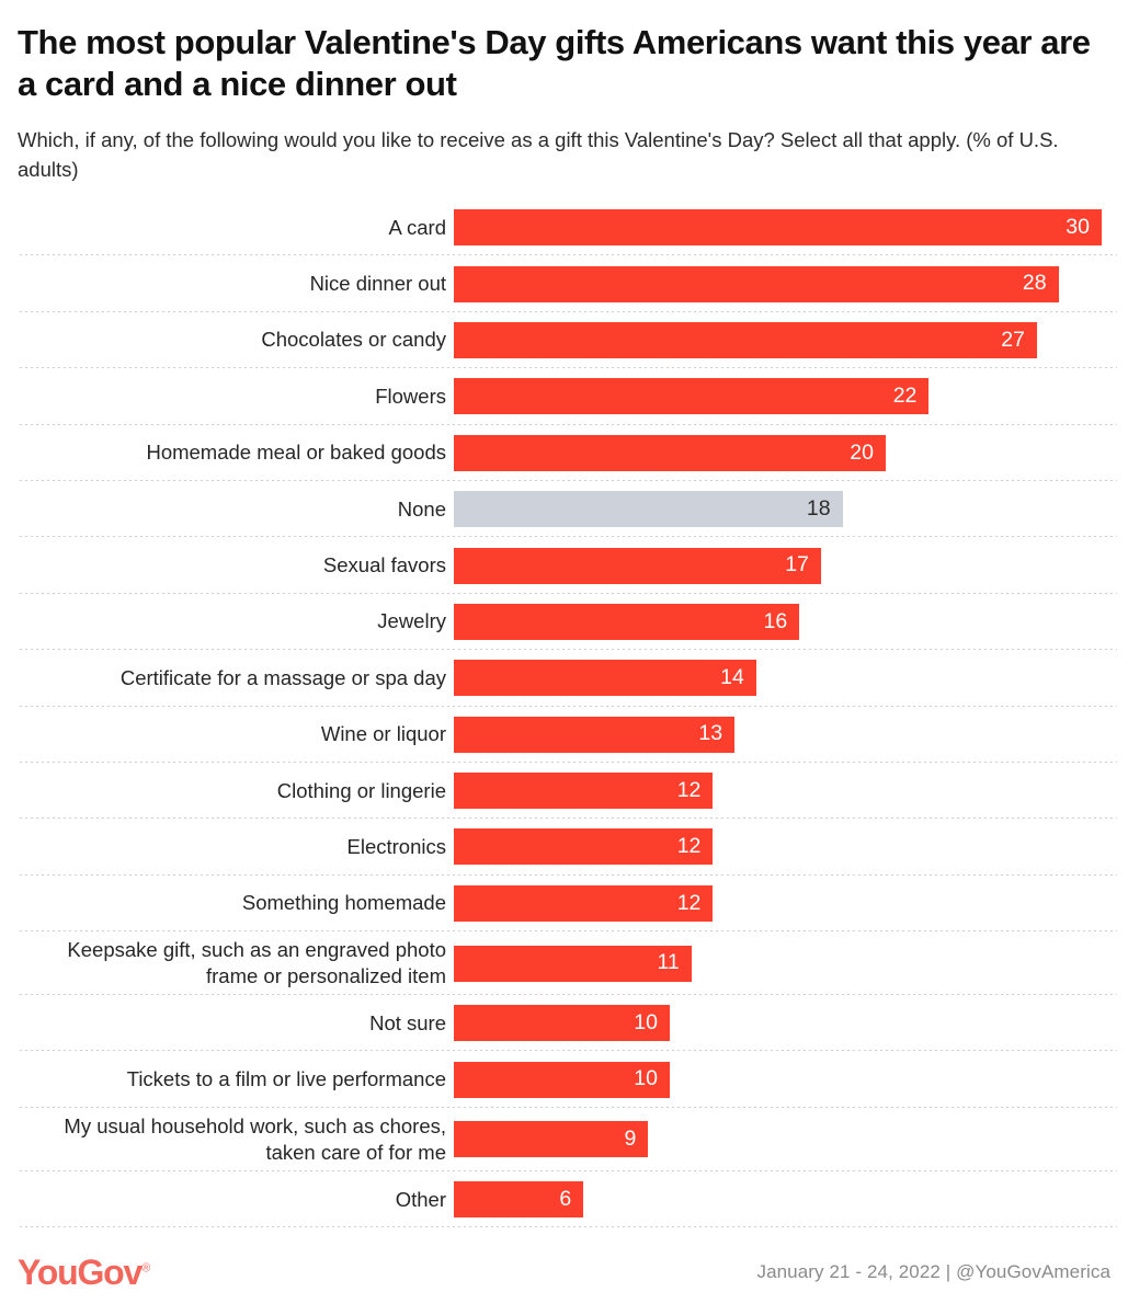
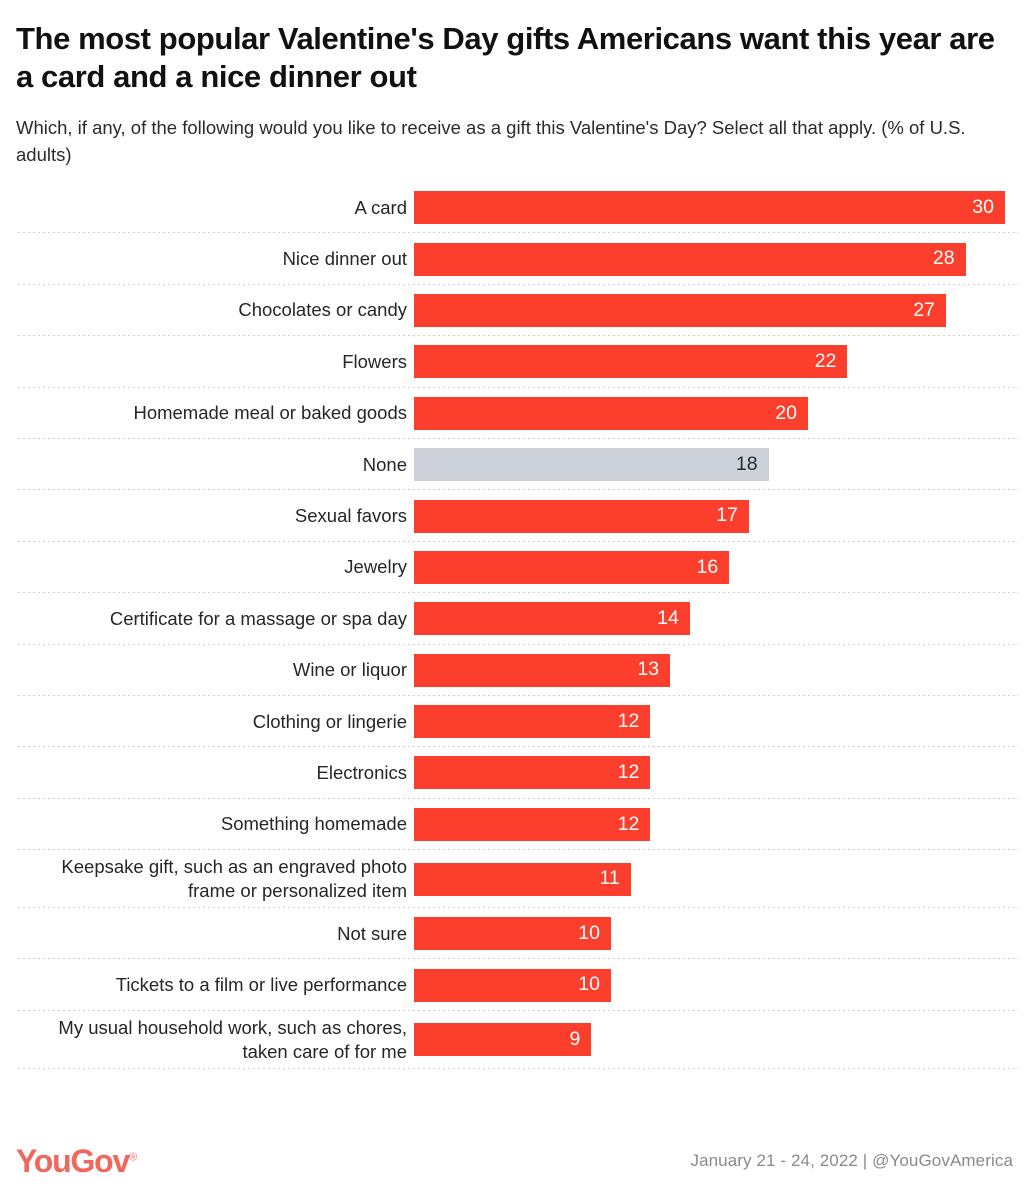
  The most popular Valentine's Day gifts Americans want this year are a card and a nice dinner out
  Which, if any, of the following would you like to receive as a gift this Valentine's Day? Select all that apply. (% of U.S. adults)
  A card
  30
  Nice dinner out
  28
  Chocolates or candy
  27
  Flowers
  22
  Homemade meal or baked goods
  20
  None
  18
  Sexual favors
  17
  Jewelry
  16
  Certificate for a massage or spa day
  14
  Wine or liquor
  13
  Clothing or lingerie
  12
  Electronics
  12
  Something homemade
  12
  Keepsake gift, such as an engraved photo
  frame or personalized item
  11
  Not sure
  10
  Tickets to a film or live performance
  10
  My usual household work, such as chores,
  taken care of for me
  9
- Other
- 6
  YouGov®
  January 21 - 24, 2022 | @YouGovAmerica
